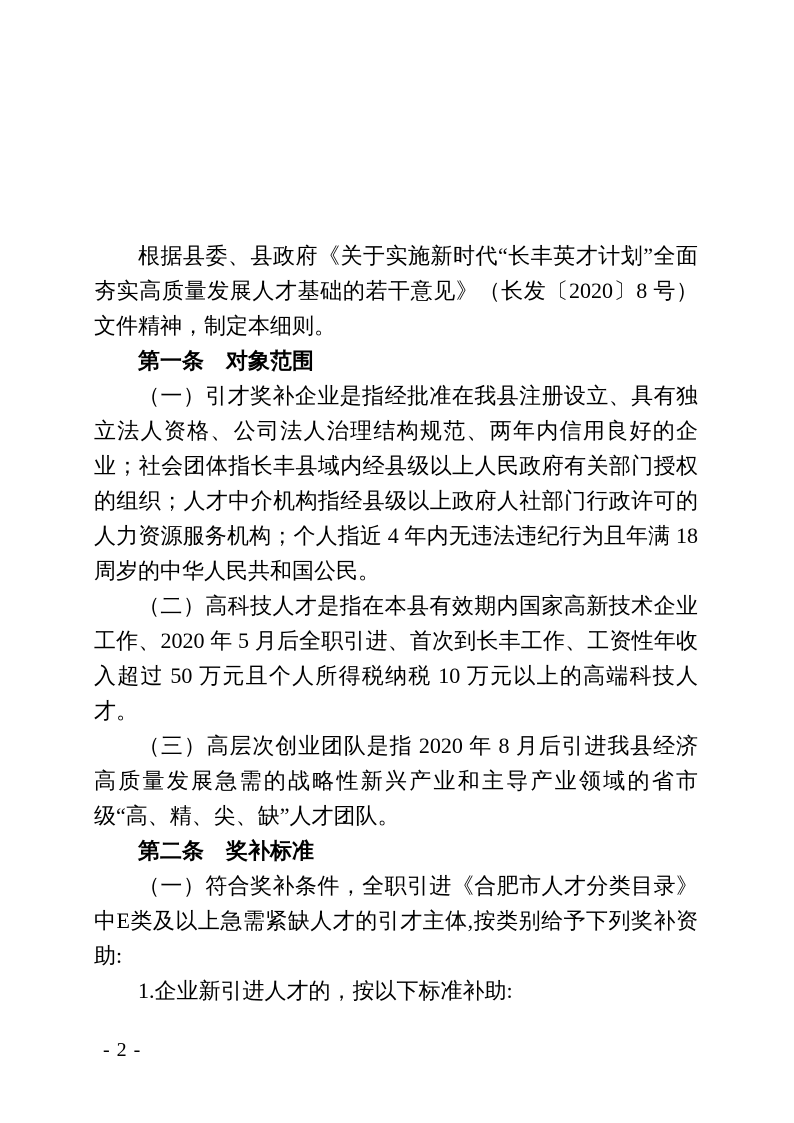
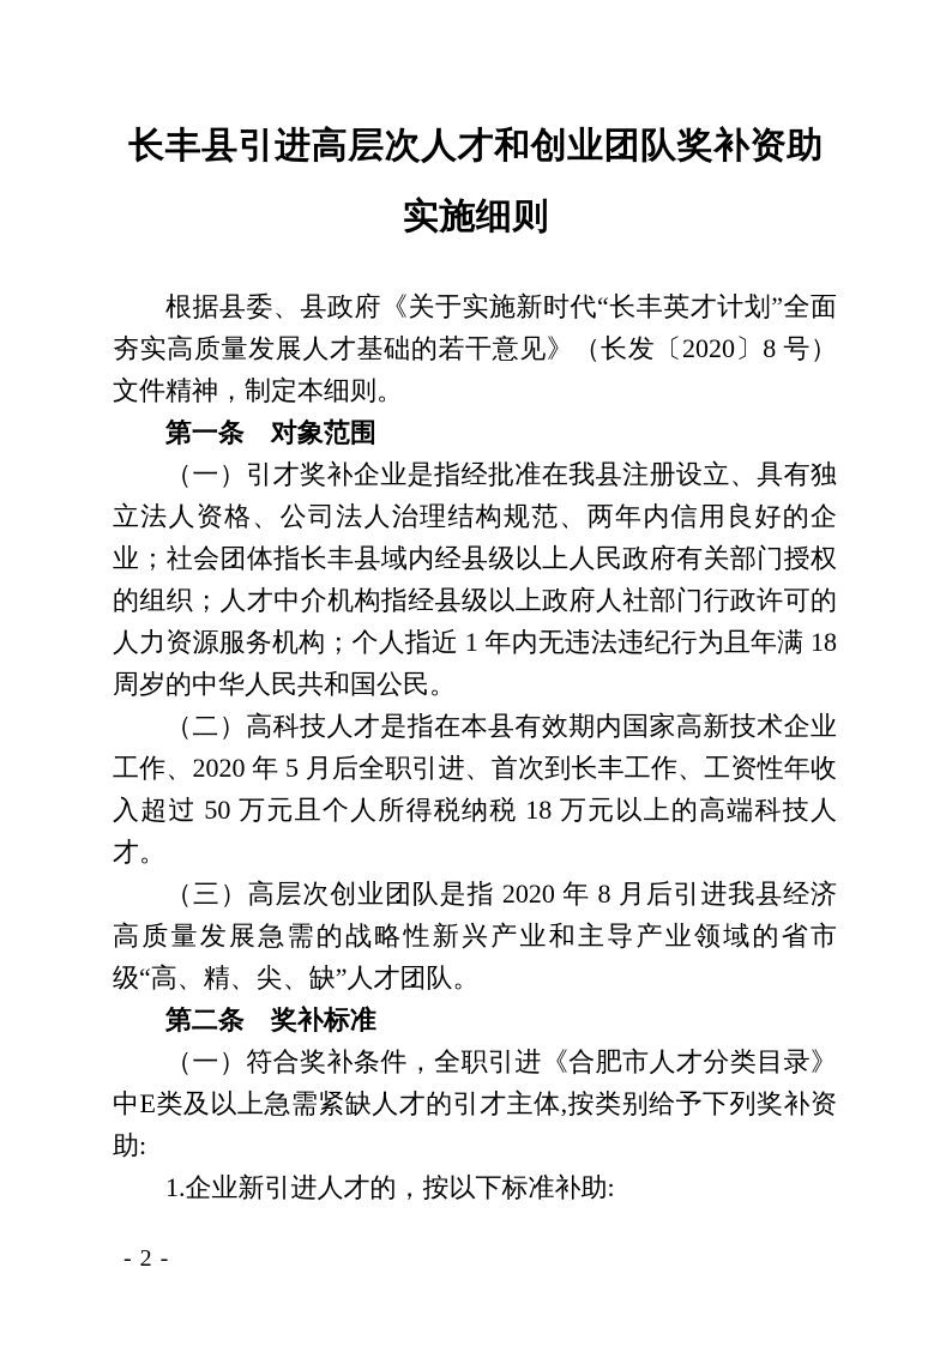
+ 长丰县引进高层次人才和创业团队奖补资助
+ 实施细则
  根据县委、县政府《关于实施新时代“长丰英才计划”全面夯实高质量发展人才基础的若干意见》（长发〔2020〕8 号）文件精神，制定本细则。
  第一条 对象范围
- （一）引才奖补企业是指经批准在我县注册设立、具有独立法人资格、公司法人治理结构规范、两年内信用良好的企业；社会团体指长丰县域内经县级以上人民政府有关部门授权的组织；人才中介机构指经县级以上政府人社部门行政许可的人力资源服务机构；个人指近 4 年内无违法违纪行为且年满 18 周岁的中华人民共和国公民。
+ （一）引才奖补企业是指经批准在我县注册设立、具有独立法人资格、公司法人治理结构规范、两年内信用良好的企业；社会团体指长丰县域内经县级以上人民政府有关部门授权的组织；人才中介机构指经县级以上政府人社部门行政许可的人力资源服务机构；个人指近 1 年内无违法违纪行为且年满 18 周岁的中华人民共和国公民。
- （二）高科技人才是指在本县有效期内国家高新技术企业工作、2020 年 5 月后全职引进、首次到长丰工作、工资性年收入超过 50 万元且个人所得税纳税 10 万元以上的高端科技人才。
+ （二）高科技人才是指在本县有效期内国家高新技术企业工作、2020 年 5 月后全职引进、首次到长丰工作、工资性年收入超过 50 万元且个人所得税纳税 18 万元以上的高端科技人才。
  （三）高层次创业团队是指 2020 年 8 月后引进我县经济高质量发展急需的战略性新兴产业和主导产业领域的省市级“高、精、尖、缺”人才团队。
  第二条 奖补标准
  （一）符合奖补条件，全职引进《合肥市人才分类目录》中E类及以上急需紧缺人才的引才主体,按类别给予下列奖补资助:
  1.企业新引进人才的，按以下标准补助:
  - 2 -
